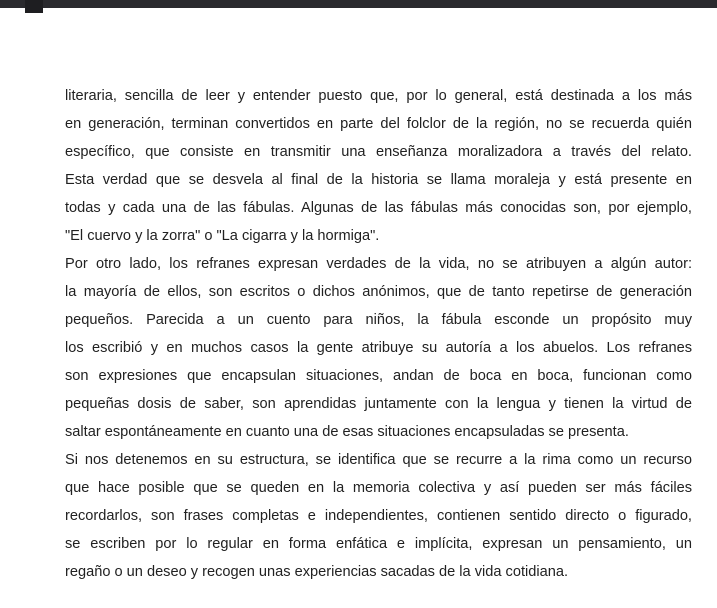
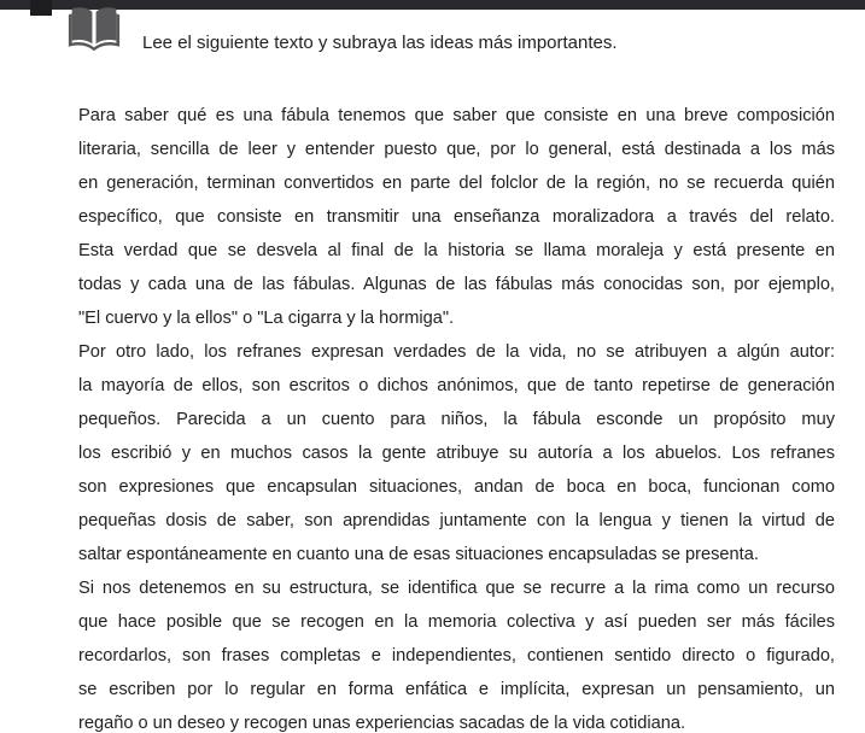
+ Lee el siguiente texto y subraya las ideas más importantes.
+ Para saber qué es una fábula tenemos que saber que consiste en una breve composición
  literaria, sencilla de leer y entender puesto que, por lo general, está destinada a los más
  en generación, terminan convertidos en parte del folclor de la región, no se recuerda quién
  específico, que consiste en transmitir una enseñanza moralizadora a través del relato.
  Esta verdad que se desvela al final de la historia se llama moraleja y está presente en
  todas y cada una de las fábulas. Algunas de las fábulas más conocidas son, por ejemplo,
- "El cuervo y la zorra" o "La cigarra y la hormiga".
+ "El cuervo y la ellos" o "La cigarra y la hormiga".
  Por otro lado, los refranes expresan verdades de la vida, no se atribuyen a algún autor:
  la mayoría de ellos, son escritos o dichos anónimos, que de tanto repetirse de generación
  pequeños. Parecida a un cuento para niños, la fábula esconde un propósito muy
  los escribió y en muchos casos la gente atribuye su autoría a los abuelos. Los refranes
  son expresiones que encapsulan situaciones, andan de boca en boca, funcionan como
  pequeñas dosis de saber, son aprendidas juntamente con la lengua y tienen la virtud de
  saltar espontáneamente en cuanto una de esas situaciones encapsuladas se presenta.
  Si nos detenemos en su estructura, se identifica que se recurre a la rima como un recurso
- que hace posible que se queden en la memoria colectiva y así pueden ser más fáciles
+ que hace posible que se recogen en la memoria colectiva y así pueden ser más fáciles
  recordarlos, son frases completas e independientes, contienen sentido directo o figurado,
  se escriben por lo regular en forma enfática e implícita, expresan un pensamiento, un
  regaño o un deseo y recogen unas experiencias sacadas de la vida cotidiana.
